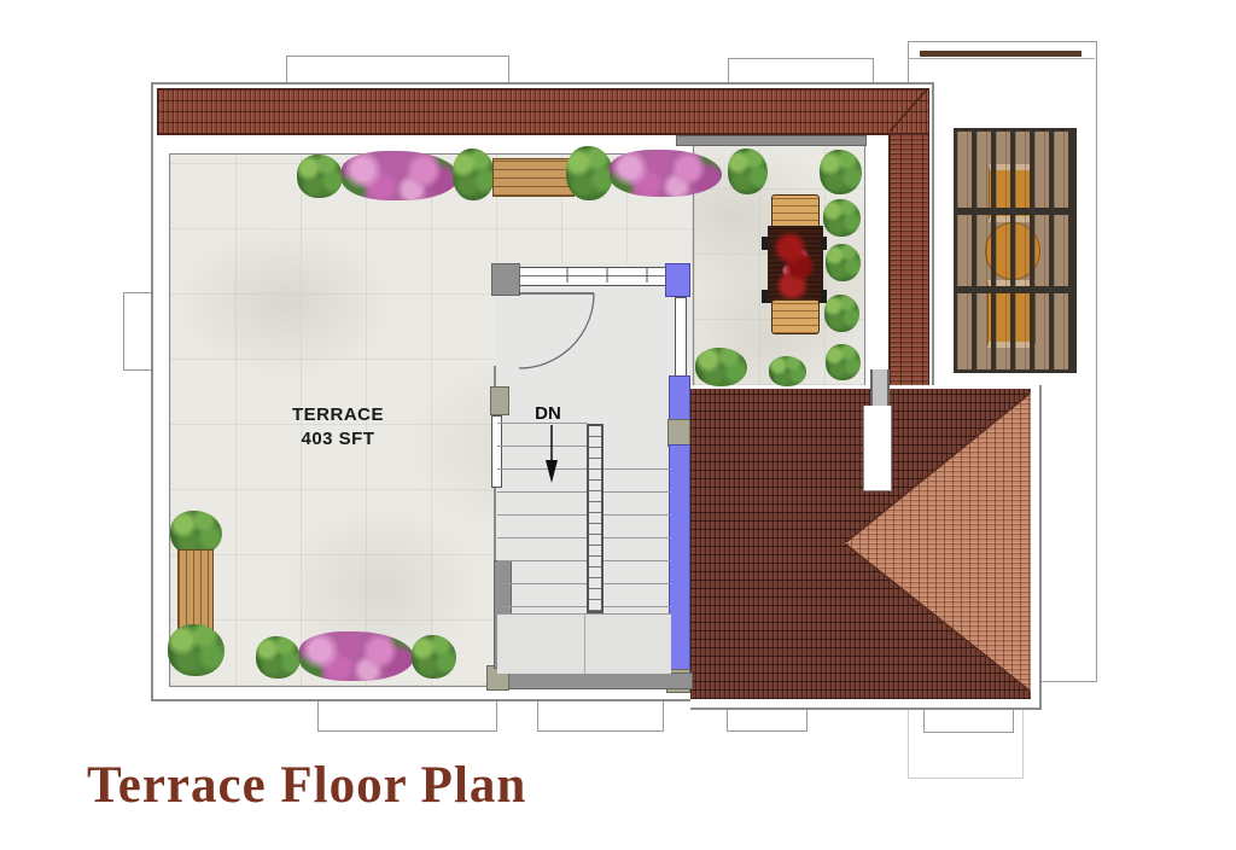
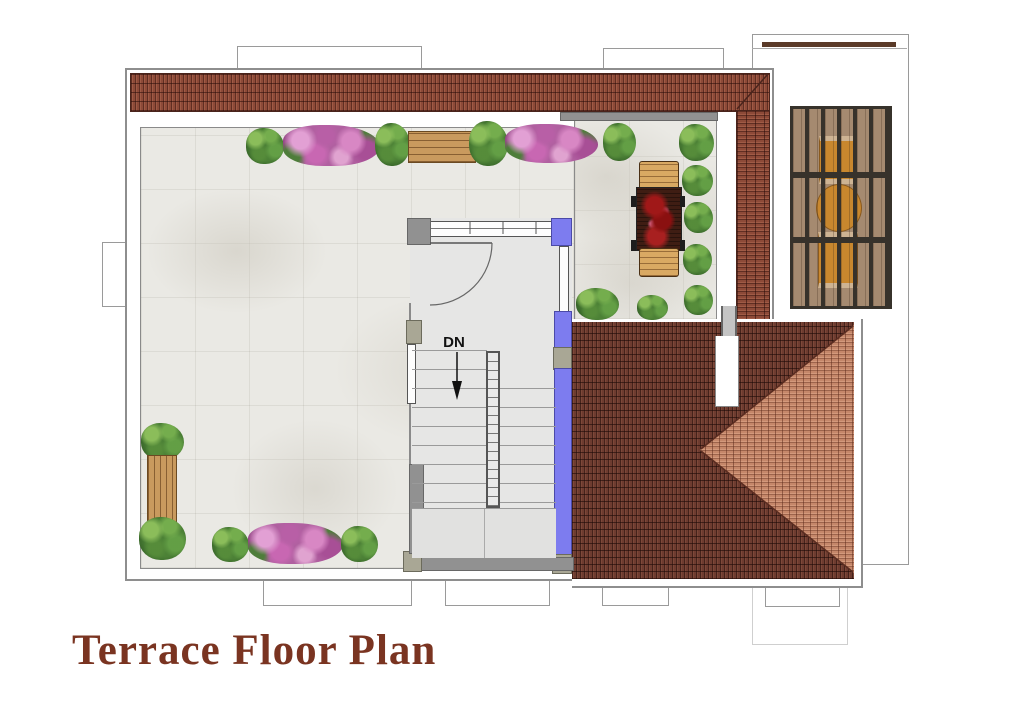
  DN
- TERRACE
- 403 SFT
  Terrace Floor Plan
